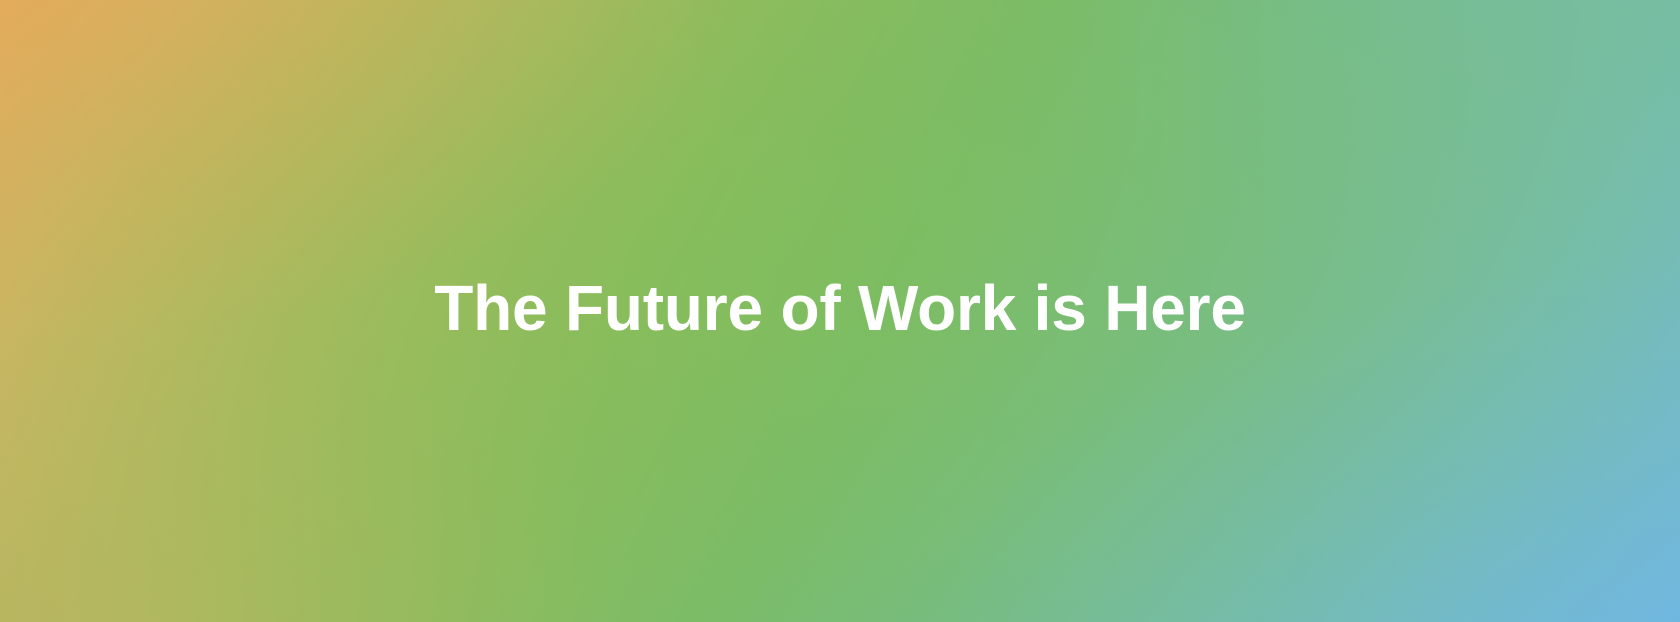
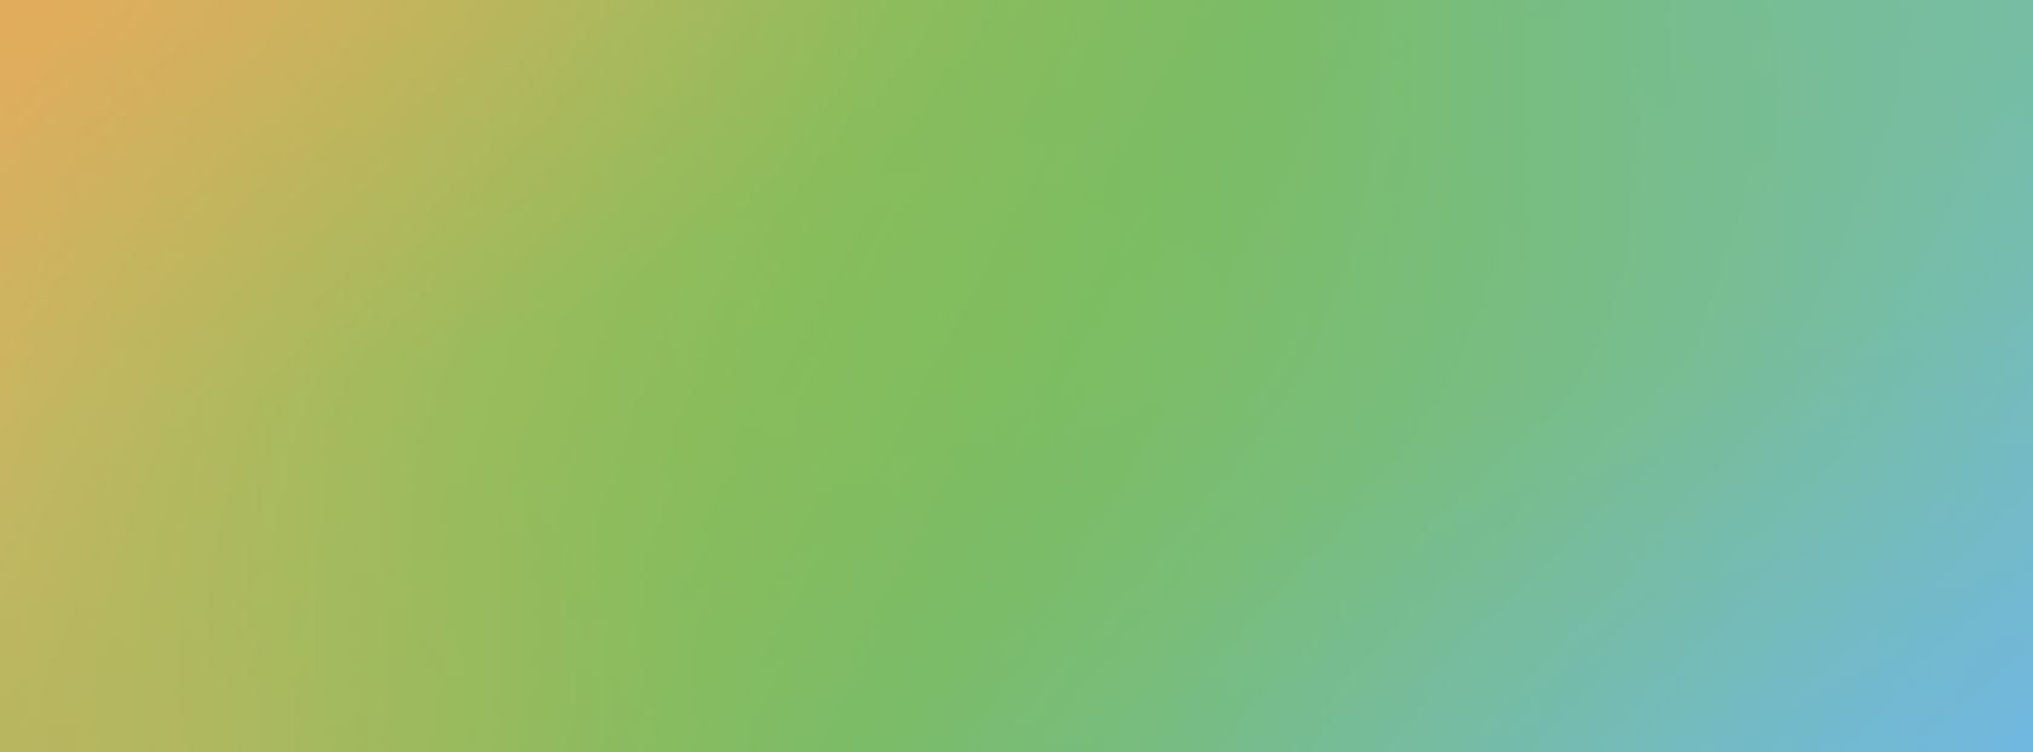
- The Future of Work is Here
